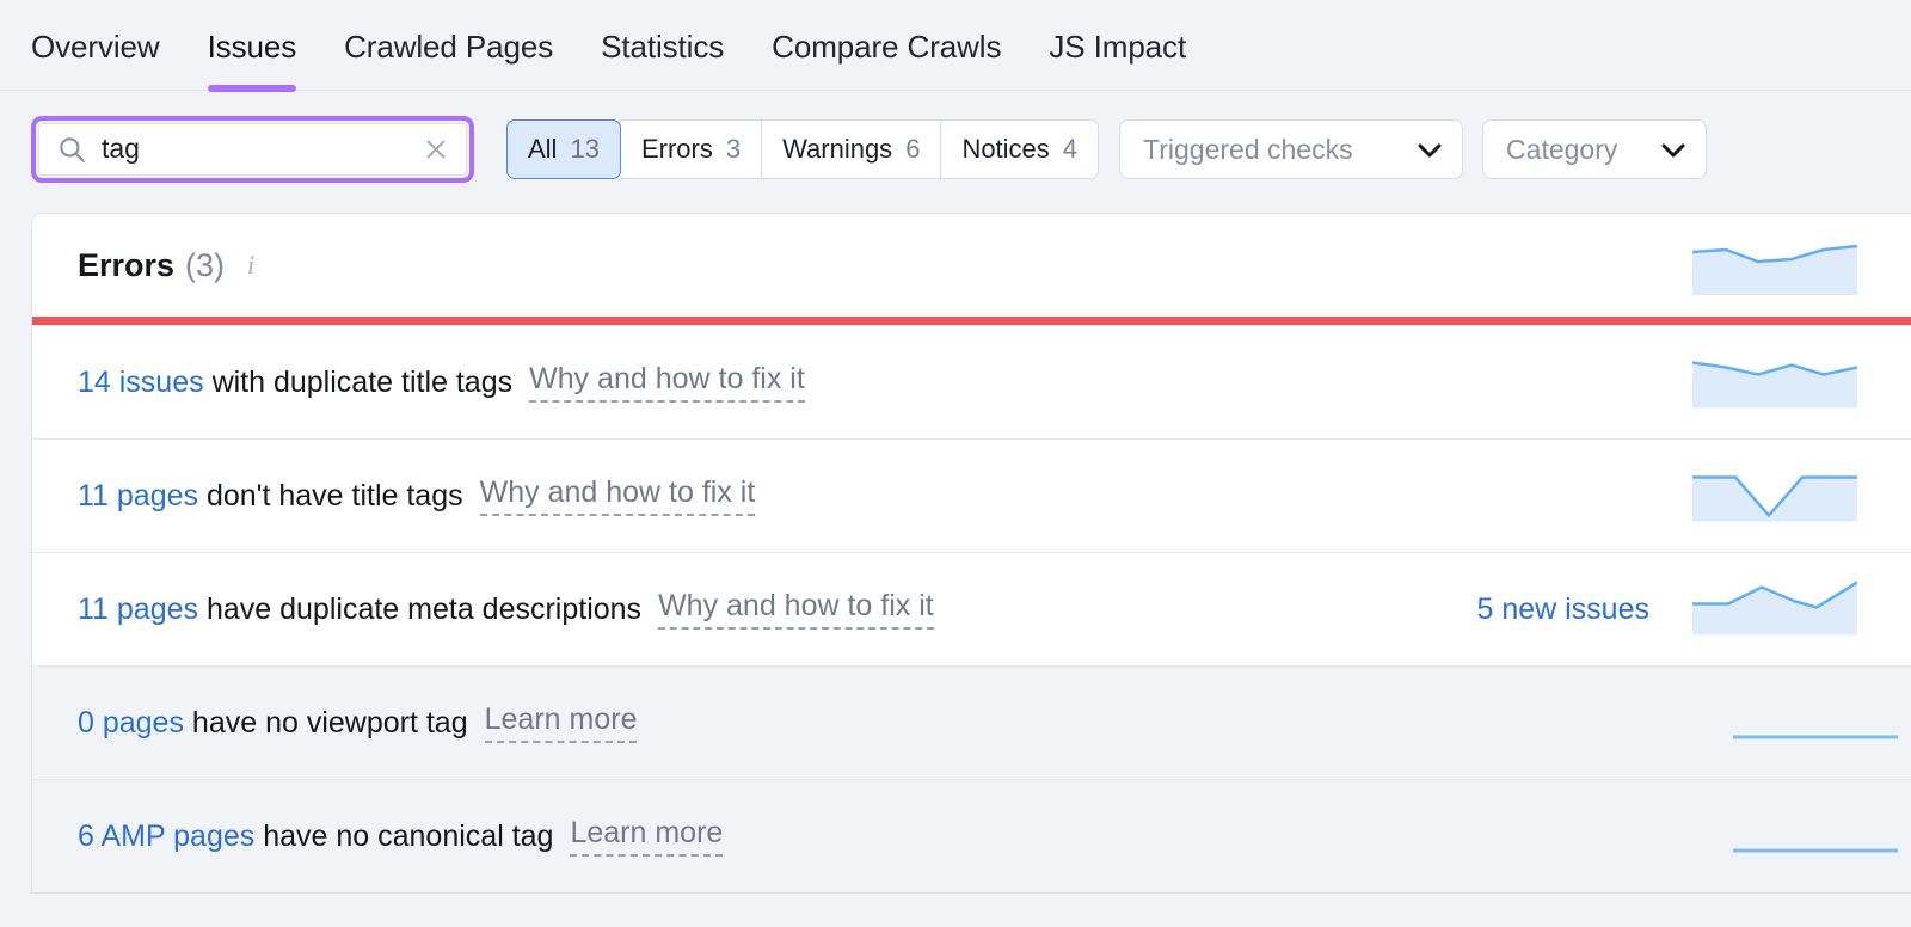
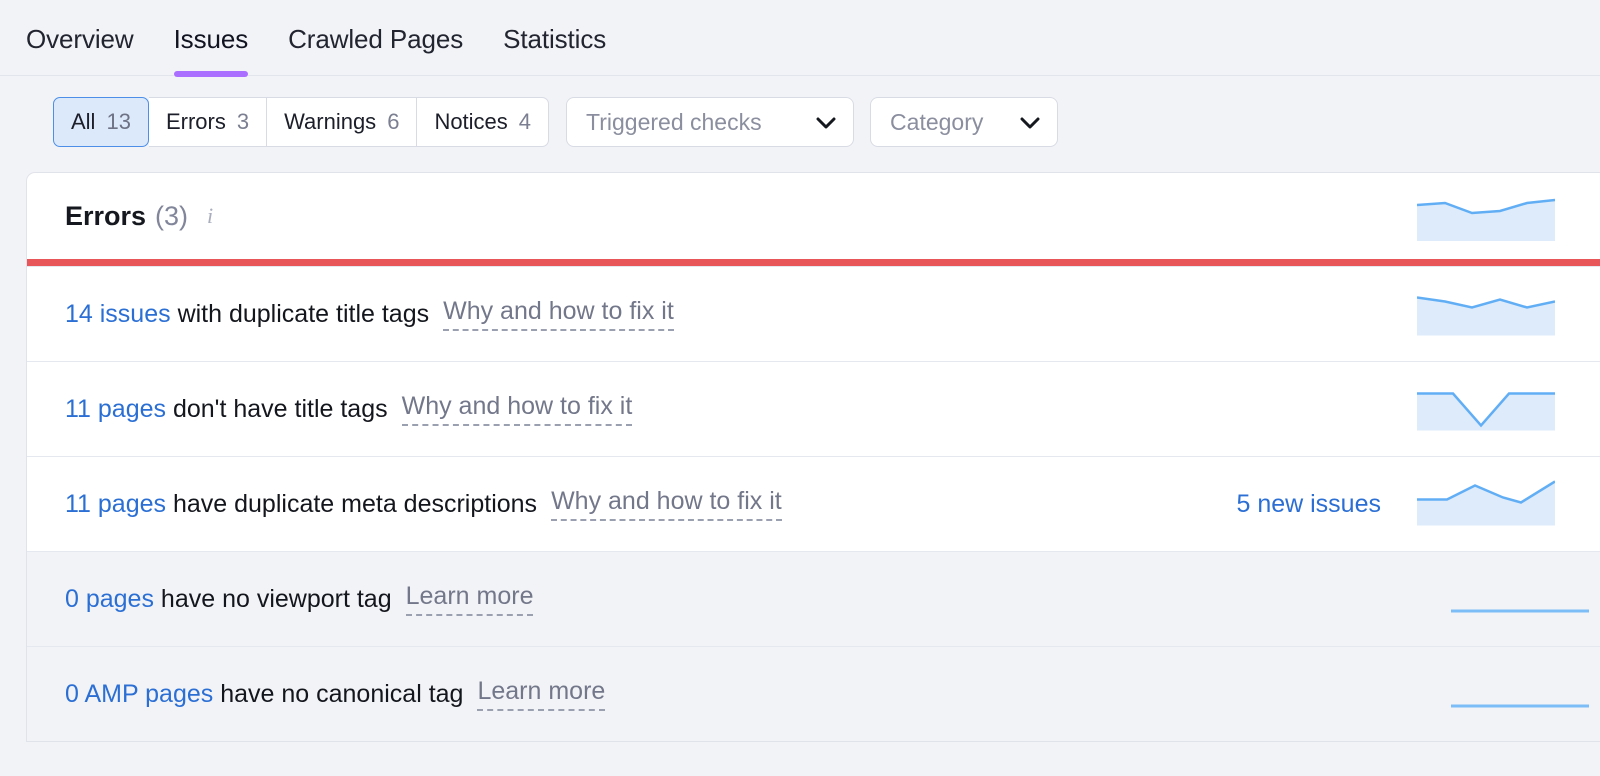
  Overview
  Issues
  Crawled Pages
  Statistics
- Compare Crawls
- JS Impact
- tag
  All
  13
  Errors
  3
  Warnings
  6
  Notices
  4
  Triggered checks
  Category
  Errors
  (3)
  i
  14 issues with duplicate title tags
  Why and how to fix it
  11 pages don't have title tags
  Why and how to fix it
  11 pages have duplicate meta descriptions
  Why and how to fix it
  5 new issues
  0 pages have no viewport tag
  Learn more
- 6 AMP pages have no canonical tag
+ 0 AMP pages have no canonical tag
  Learn more
